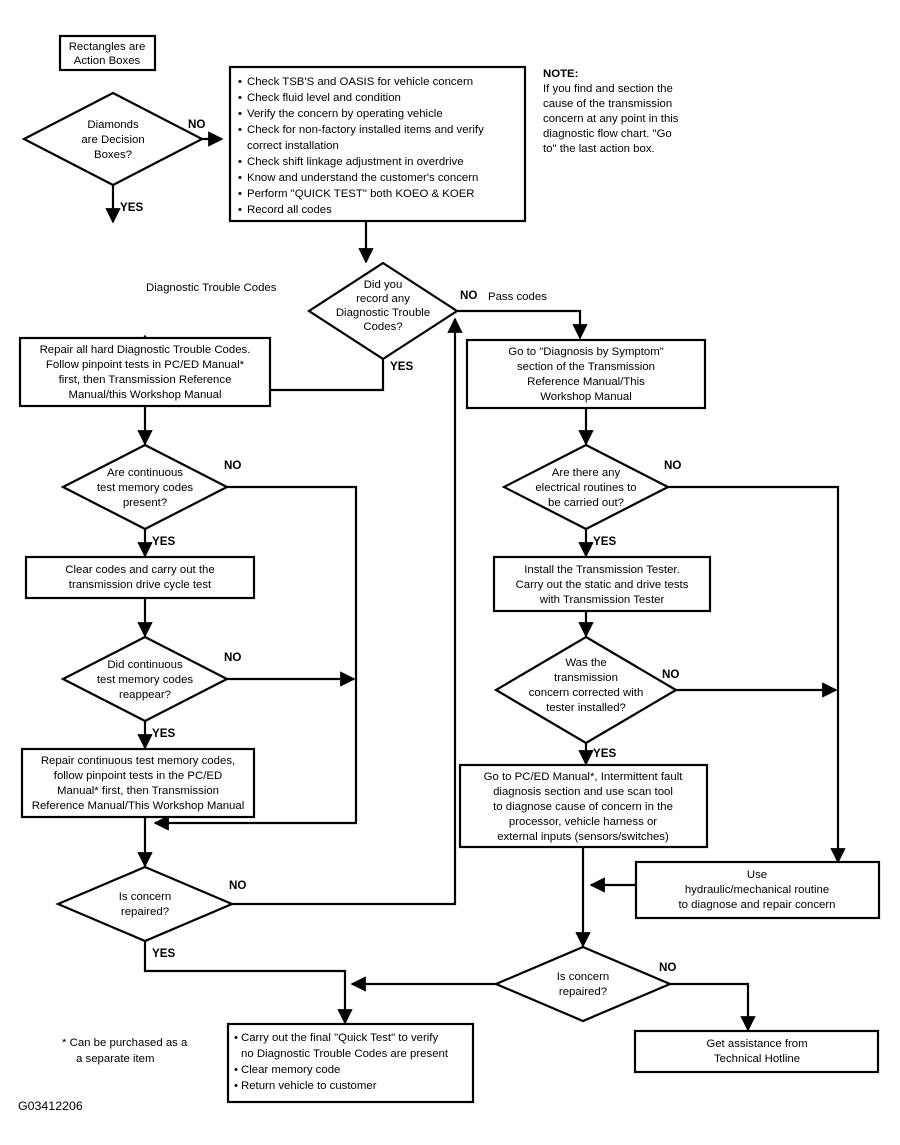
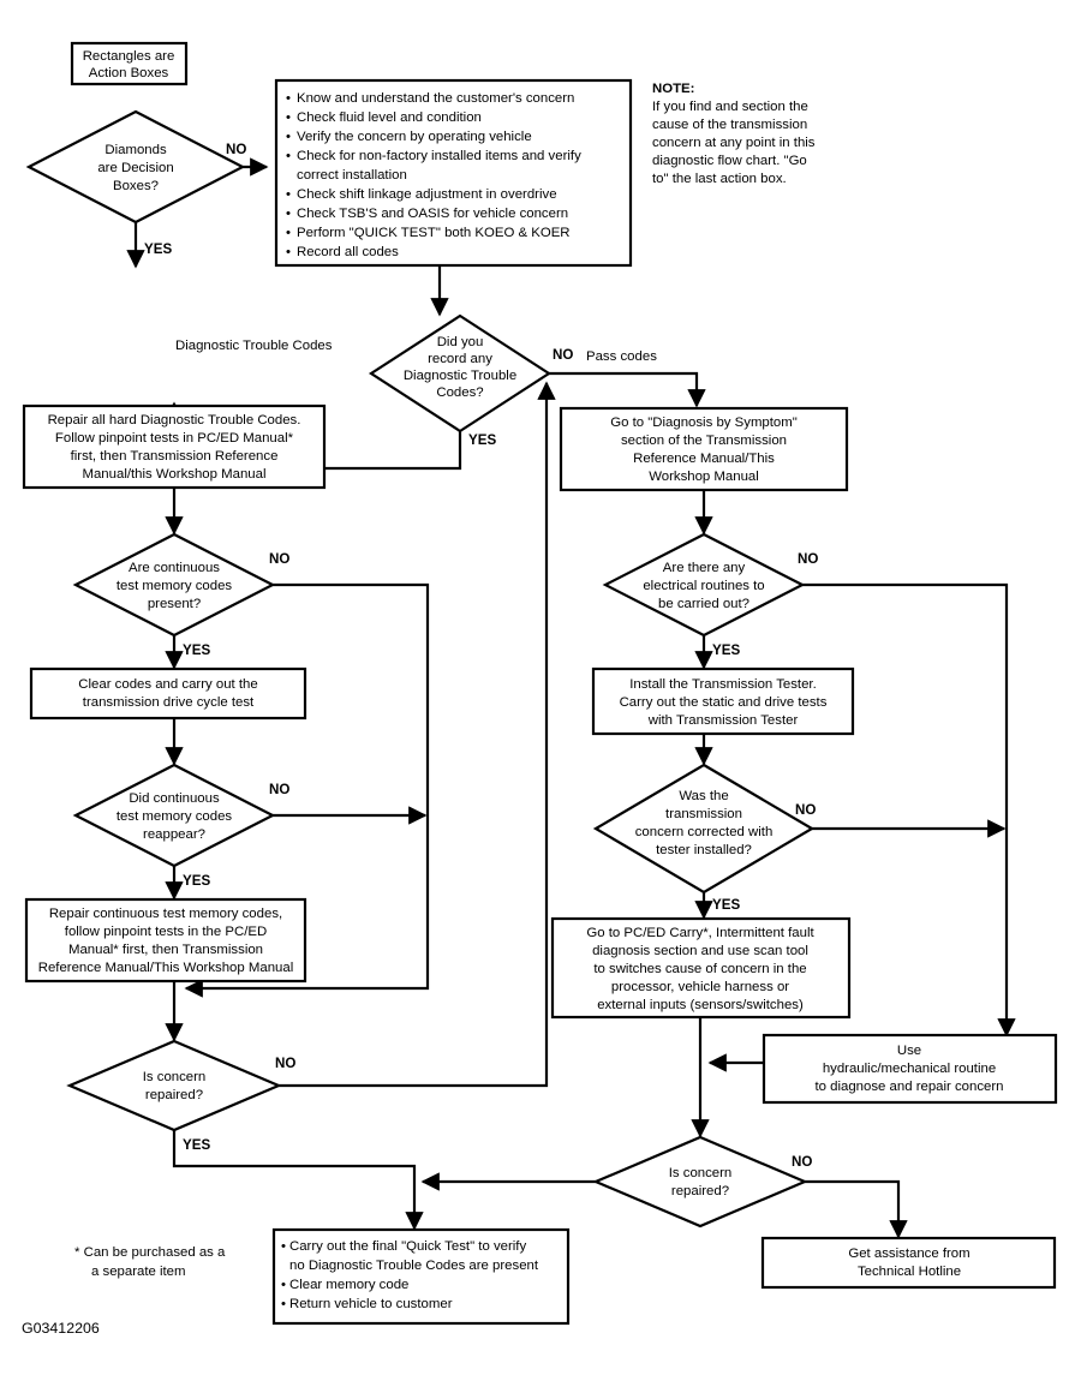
  Rectangles are
  Action Boxes
  Diamonds
  are Decision
  Boxes?
  NO
  YES
  NOTE:
  If you find and section the
  cause of the transmission
  concern at any point in this
  diagnostic flow chart. "Go
  to" the last action box.
  •
- Check TSB'S and OASIS for vehicle concern
+ Know and understand the customer's concern
  •
  Check fluid level and condition
  •
  Verify the concern by operating vehicle
  •
  Check for non-factory installed items and verify
  correct installation
  •
  Check shift linkage adjustment in overdrive
  •
- Know and understand the customer's concern
+ Check TSB'S and OASIS for vehicle concern
  •
  Perform "QUICK TEST" both KOEO & KOER
  •
  Record all codes
  Did you
  record any
  Diagnostic Trouble
  Codes?
  NO
  Pass codes
  YES
  Diagnostic Trouble Codes
  Repair all hard Diagnostic Trouble Codes.
  Follow pinpoint tests in PC/ED Manual*
  first, then Transmission Reference
  Manual/this Workshop Manual
  Go to "Diagnosis by Symptom"
  section of the Transmission
  Reference Manual/This
  Workshop Manual
  Are continuous
  test memory codes
  present?
  NO
  YES
  Are there any
  electrical routines to
  be carried out?
  NO
  YES
  Clear codes and carry out the
  transmission drive cycle test
  Install the Transmission Tester.
  Carry out the static and drive tests
  with Transmission Tester
  Did continuous
  test memory codes
  reappear?
  NO
  YES
  Was the
  transmission
  concern corrected with
  tester installed?
  NO
  YES
  Repair continuous test memory codes,
  follow pinpoint tests in the PC/ED
  Manual* first, then Transmission
  Reference Manual/This Workshop Manual
- Go to PC/ED Manual*, Intermittent fault
+ Go to PC/ED Carry*, Intermittent fault
  diagnosis section and use scan tool
- to diagnose cause of concern in the
+ to switches cause of concern in the
  processor, vehicle harness or
  external inputs (sensors/switches)
  Use
  hydraulic/mechanical routine
  to diagnose and repair concern
  Is concern
  repaired?
  NO
  YES
  Is concern
  repaired?
  NO
  Get assistance from
  Technical Hotline
  •
  Carry out the final "Quick Test" to verify
  no Diagnostic Trouble Codes are present
  •
  Clear memory code
  •
  Return vehicle to customer
  * Can be purchased as a
  a separate item
  G03412206
